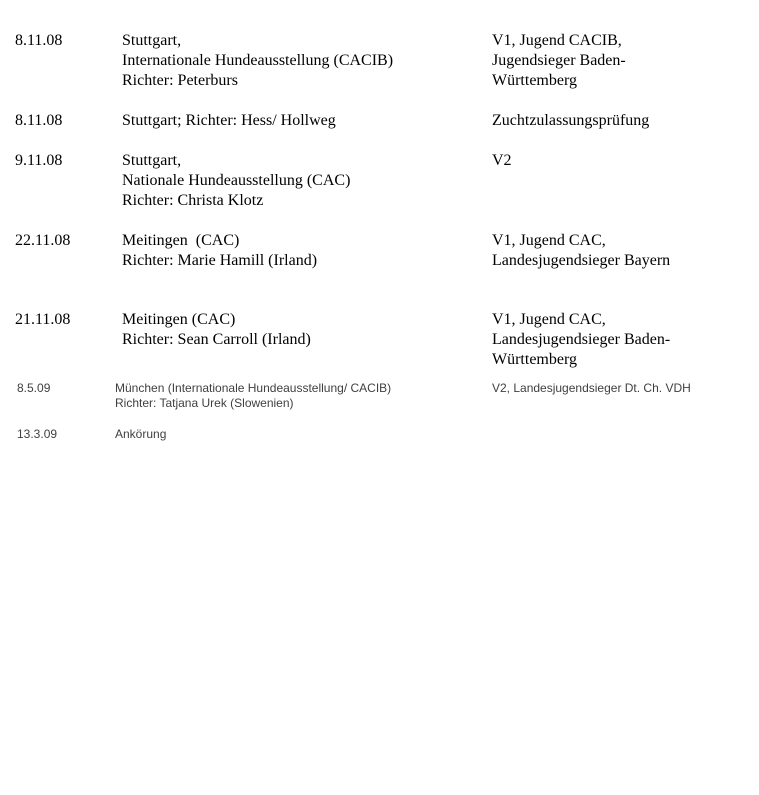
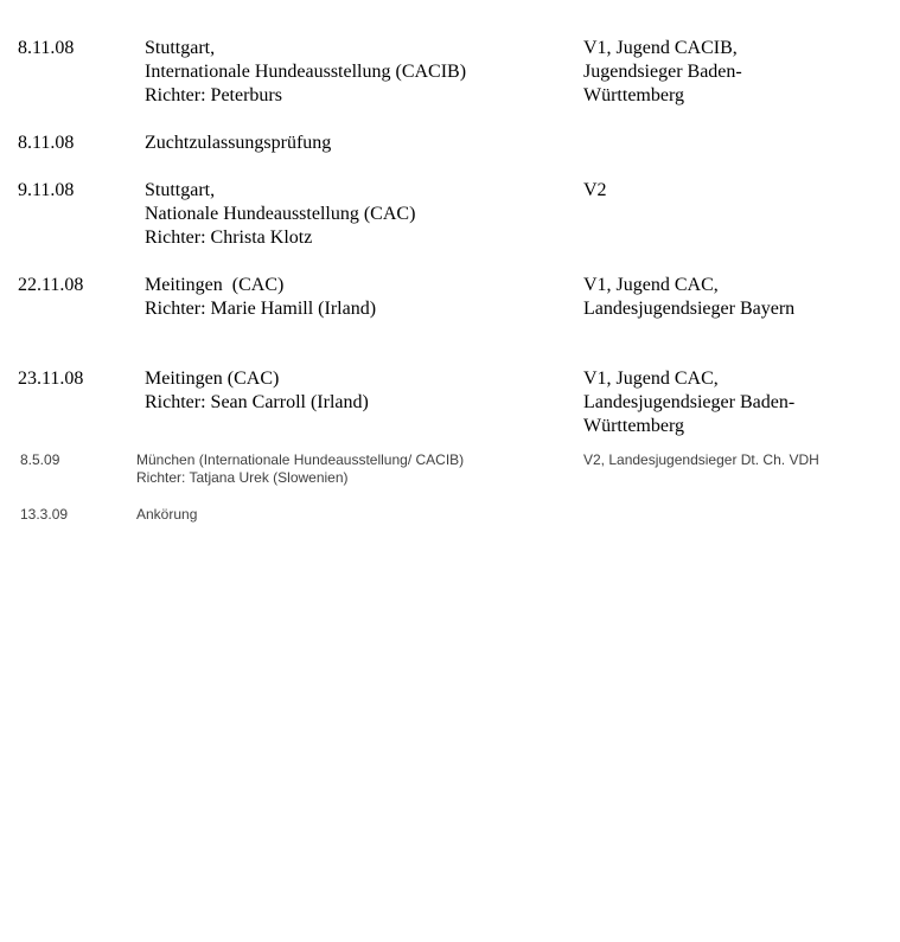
  8.11.08
  Stuttgart,
  Internationale Hundeausstellung (CACIB)
  Richter: Peterburs
  V1, Jugend CACIB,
  Jugendsieger Baden-
  Württemberg
  8.11.08
- Stuttgart; Richter: Hess/ Hollweg
  Zuchtzulassungsprüfung
  9.11.08
  Stuttgart,
  Nationale Hundeausstellung (CAC)
  Richter: Christa Klotz
  V2
  22.11.08
  Meitingen (CAC)
  Richter: Marie Hamill (Irland)
  V1, Jugend CAC,
  Landesjugendsieger Bayern
- 21.11.08
+ 23.11.08
  Meitingen (CAC)
  Richter: Sean Carroll (Irland)
  V1, Jugend CAC,
  Landesjugendsieger Baden-
  Württemberg
  8.5.09
  München (Internationale Hundeausstellung/ CACIB)
  Richter: Tatjana Urek (Slowenien)
  V2, Landesjugendsieger Dt. Ch. VDH
  13.3.09
  Ankörung
